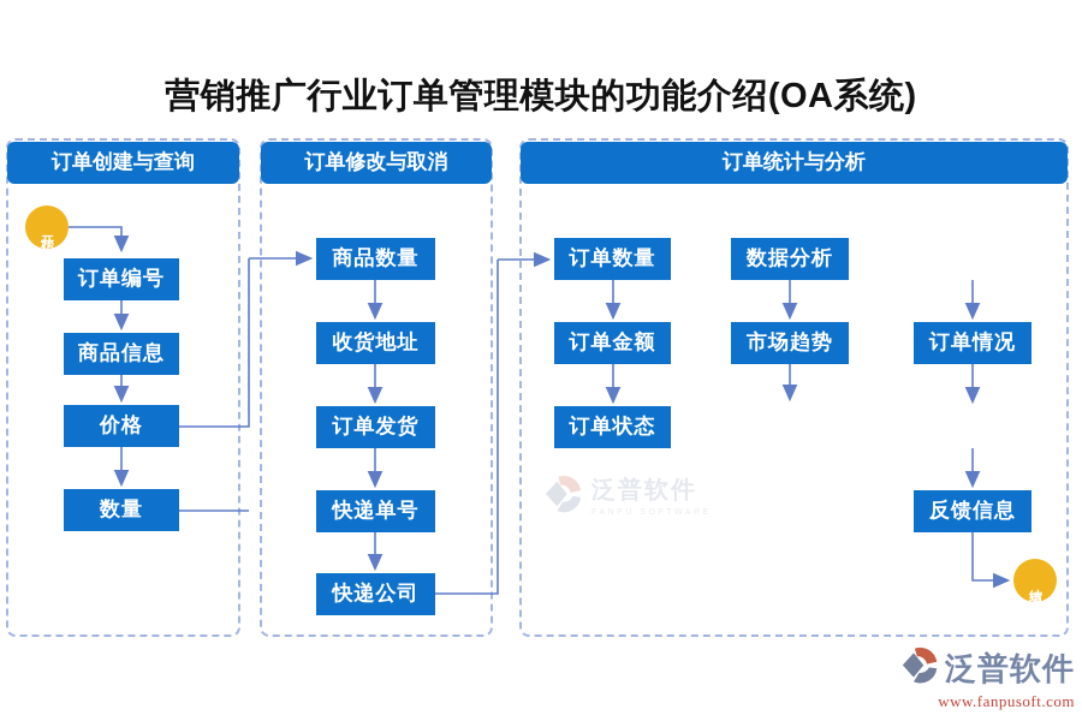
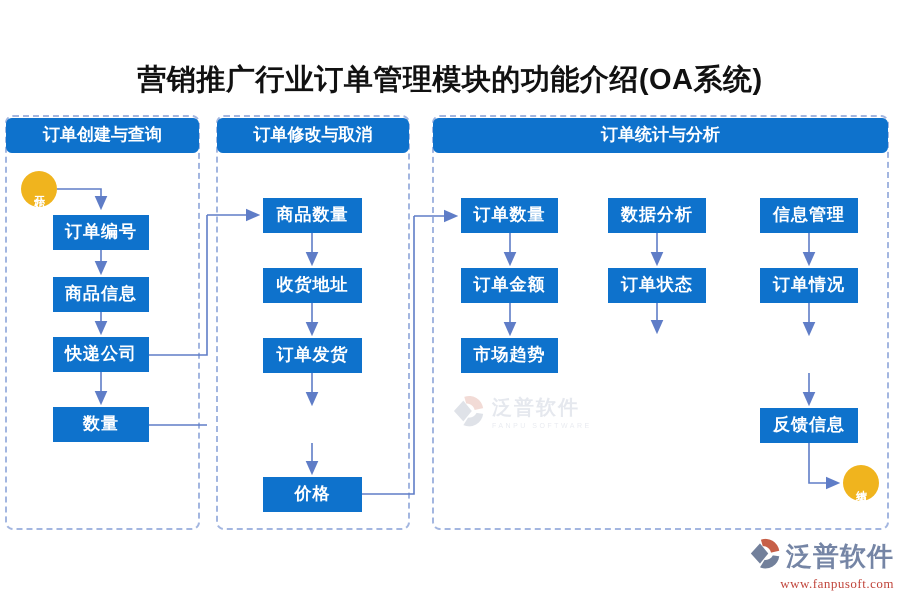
  营销推广行业订单管理模块的功能介绍(OA系统)
  订单创建与查询
  订单修改与取消
  订单统计与分析
  订单编号
  商品信息
- 价格
+ 快递公司
  数量
  商品数量
  收货地址
  订单发货
- 快递单号
- 快递公司
+ 价格
  订单数量
  订单金额
- 订单状态
+ 市场趋势
  数据分析
- 市场趋势
+ 订单状态
+ 信息管理
  订单情况
  反馈信息
  泛普软件
  泛普软件
  www.fanpusoft.com
